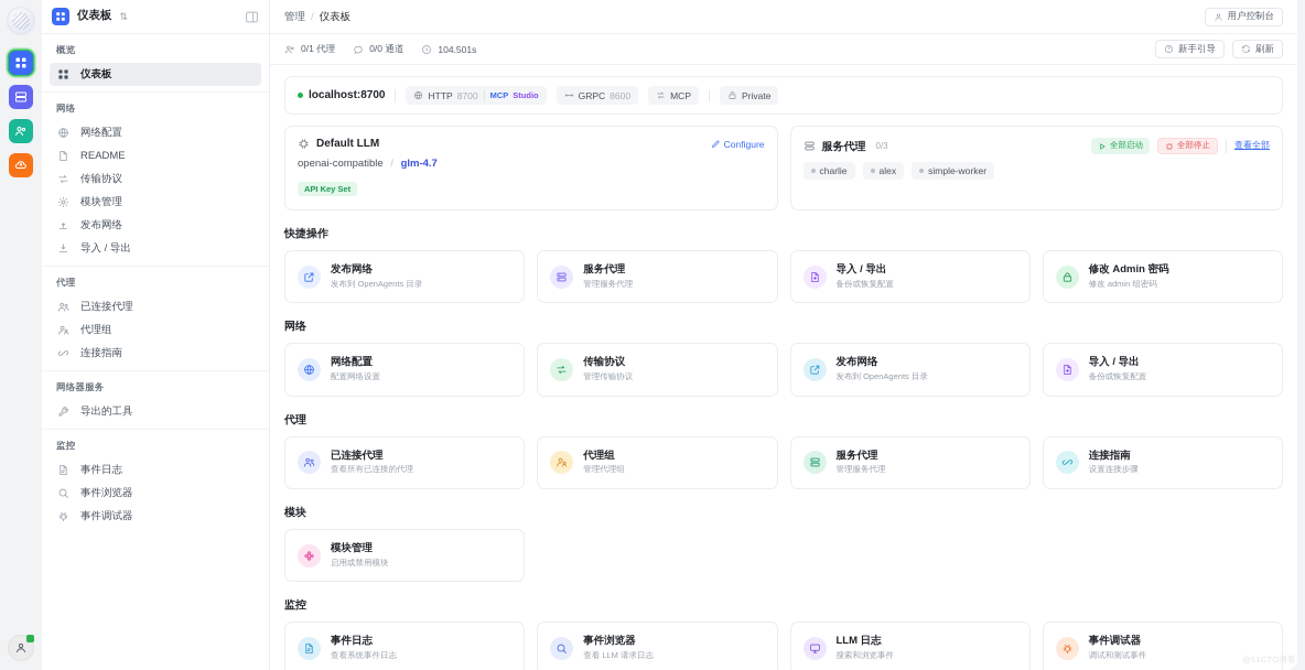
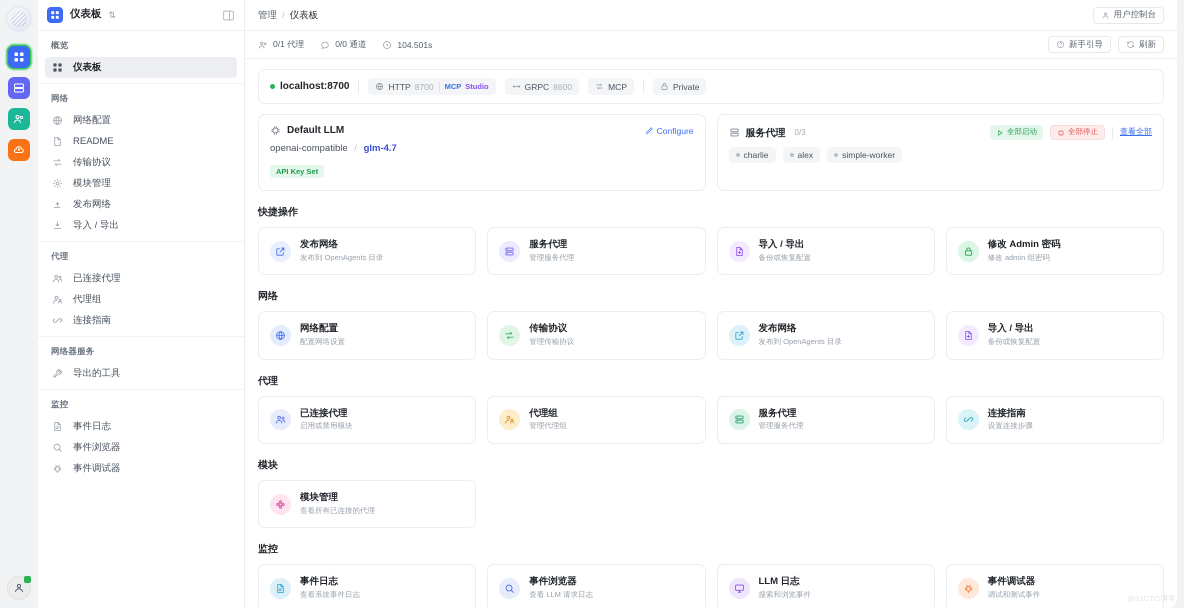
  仪表板
  ⇅
  概览
  仪表板
  网络
  网络配置
  README
  传输协议
  模块管理
  发布网络
  导入 / 导出
  代理
  已连接代理
  代理组
  连接指南
  网络器服务
  导出的工具
  监控
  事件日志
  事件浏览器
  事件调试器
  管理
  /
  仪表板
  用户控制台
  0/1 代理
  0/0 通道
  104.501s
  新手引导
  刷新
  localhost:8700
  HTTP
  8700
  MCP
  Studio
  GRPC
  8600
  MCP
  Private
  Default LLM
  Configure
  openai-compatible / glm-4.7
  API Key Set
  服务代理
  0/3
  全部启动
  全部停止
  查看全部
  charlie
  alex
  simple-worker
  快捷操作
  发布网络
  发布到 OpenAgents 目录
  服务代理
  管理服务代理
  导入 / 导出
  备份或恢复配置
  修改 Admin 密码
  修改 admin 组密码
  网络
  网络配置
  配置网络设置
  传输协议
  管理传输协议
  发布网络
  发布到 OpenAgents 目录
  导入 / 导出
  备份或恢复配置
  代理
  已连接代理
- 查看所有已连接的代理
+ 启用或禁用模块
  代理组
  管理代理组
  服务代理
  管理服务代理
  连接指南
  设置连接步骤
  模块
  模块管理
- 启用或禁用模块
+ 查看所有已连接的代理
  监控
  事件日志
  查看系统事件日志
  事件浏览器
  查看 LLM 请求日志
  LLM 日志
  搜索和浏览事件
  事件调试器
  调试和测试事件
  @51CTO博客
